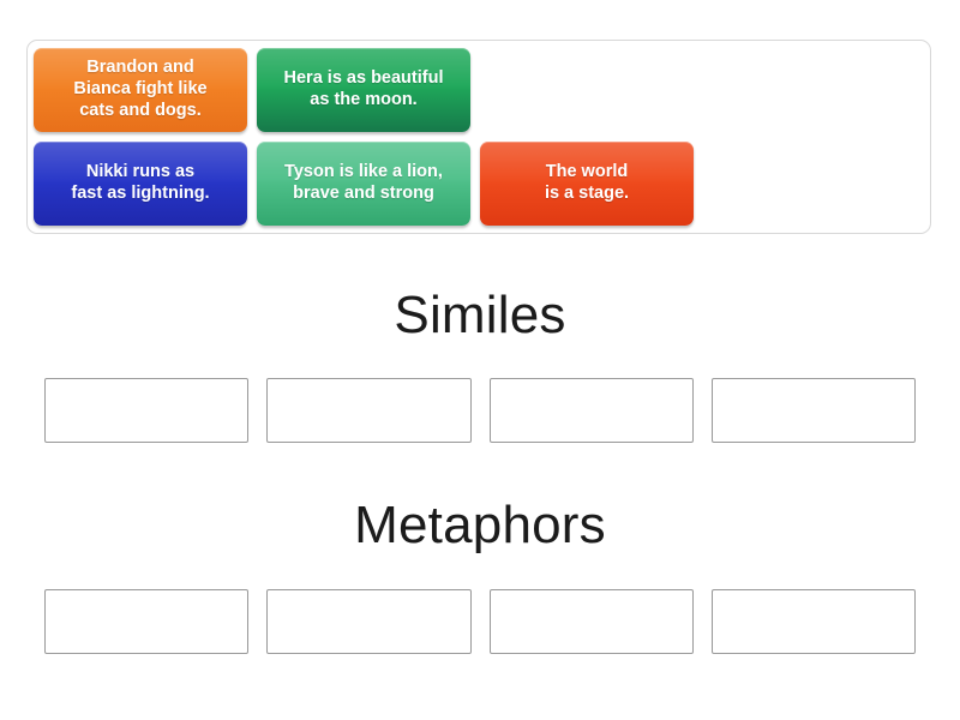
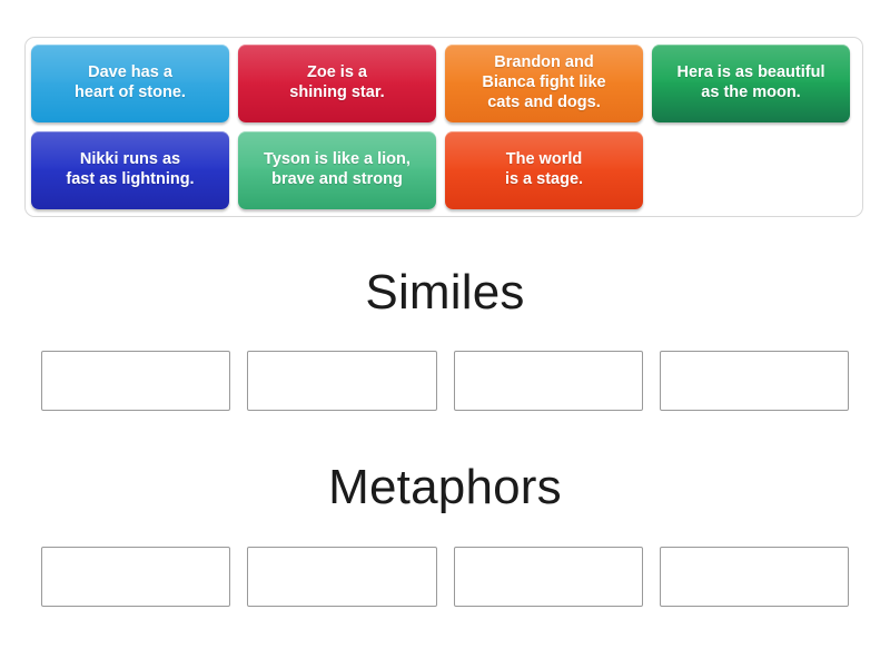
+ Dave has a
+ heart of stone.
+ Zoe is a
+ shining star.
  Brandon and
  Bianca fight like
  cats and dogs.
  Hera is as beautiful
  as the moon.
  Nikki runs as
  fast as lightning.
  Tyson is like a lion,
  brave and strong
  The world
  is a stage.
  Similes
  Metaphors
